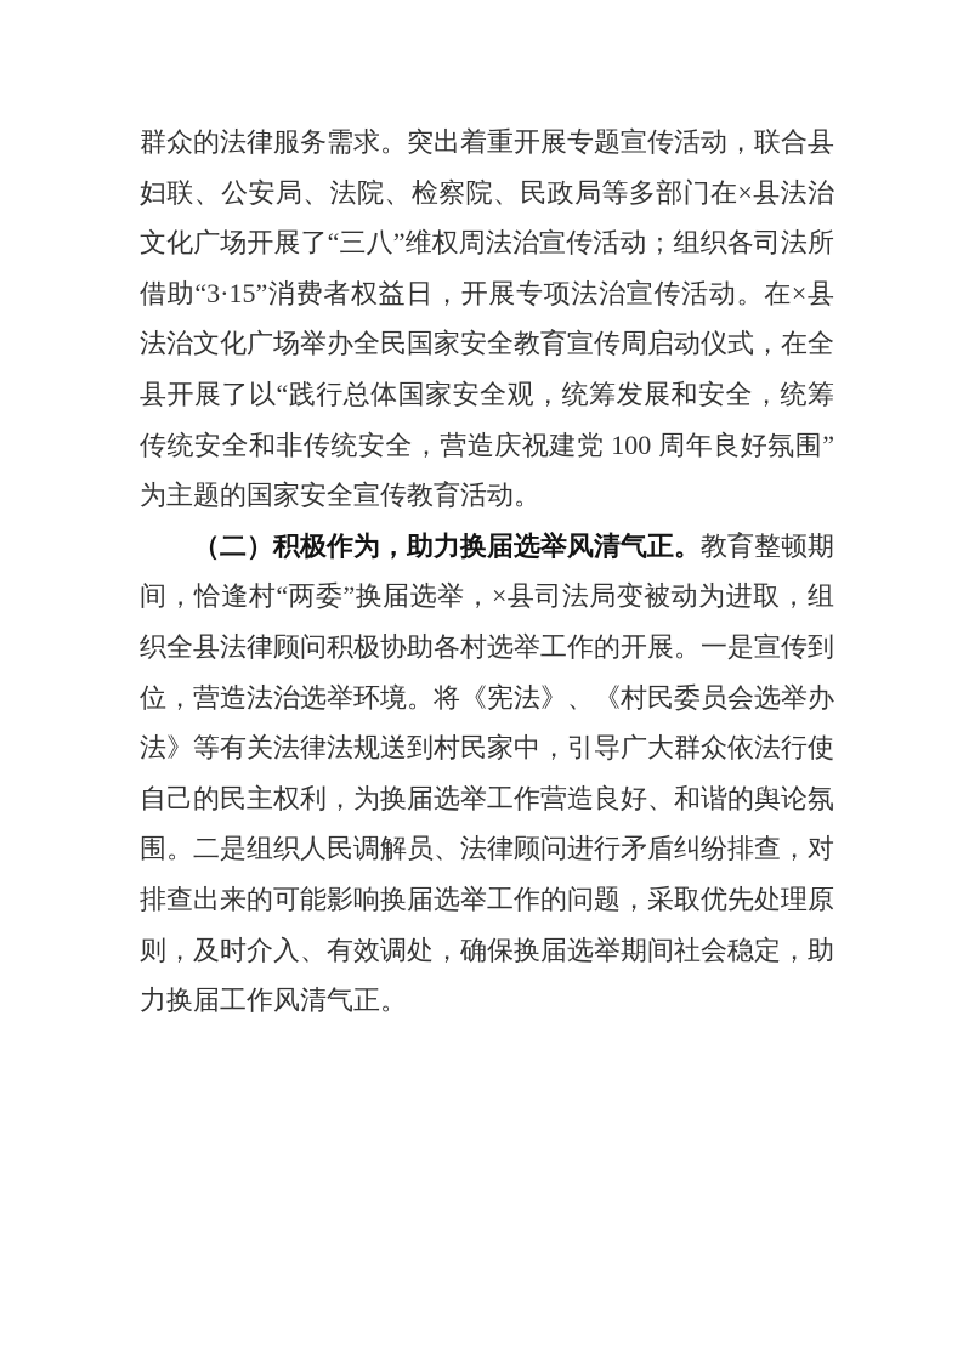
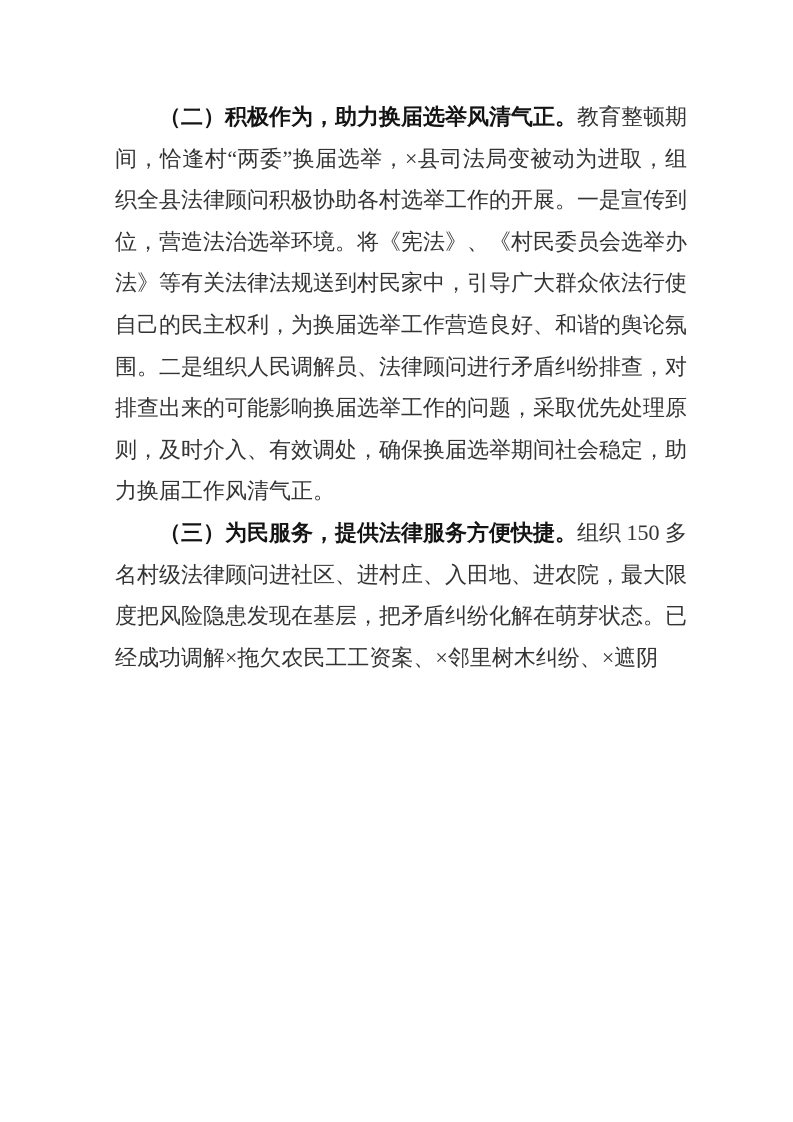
- 群众的法律服务需求。突出着重开展专题宣传活动，联合县妇联、公安局、法院、检察院、民政局等多部门在×县法治文化广场开展了“三八”维权周法治宣传活动；组织各司法所借助“3·15”消费者权益日，开展专项法治宣传活动。在×县法治文化广场举办全民国家安全教育宣传周启动仪式，在全县开展了以“践行总体国家安全观，统筹发展和安全，统筹传统安全和非传统安全，营造庆祝建党 100 周年良好氛围”为主题的国家安全宣传教育活动。
  （二）积极作为，助力换届选举风清气正。教育整顿期间，恰逢村“两委”换届选举，×县司法局变被动为进取，组织全县法律顾问积极协助各村选举工作的开展。一是宣传到位，营造法治选举环境。将《宪法》、《村民委员会选举办法》等有关法律法规送到村民家中，引导广大群众依法行使自己的民主权利，为换届选举工作营造良好、和谐的舆论氛围。二是组织人民调解员、法律顾问进行矛盾纠纷排查，对排查出来的可能影响换届选举工作的问题，采取优先处理原则，及时介入、有效调处，确保换届选举期间社会稳定，助力换届工作风清气正。
+ （三）为民服务，提供法律服务方便快捷。组织 150 多名村级法律顾问进社区、进村庄、入田地、进农院，最大限度把风险隐患发现在基层，把矛盾纠纷化解在萌芽状态。已经成功调解×拖欠农民工工资案、×邻里树木纠纷、×遮阴
